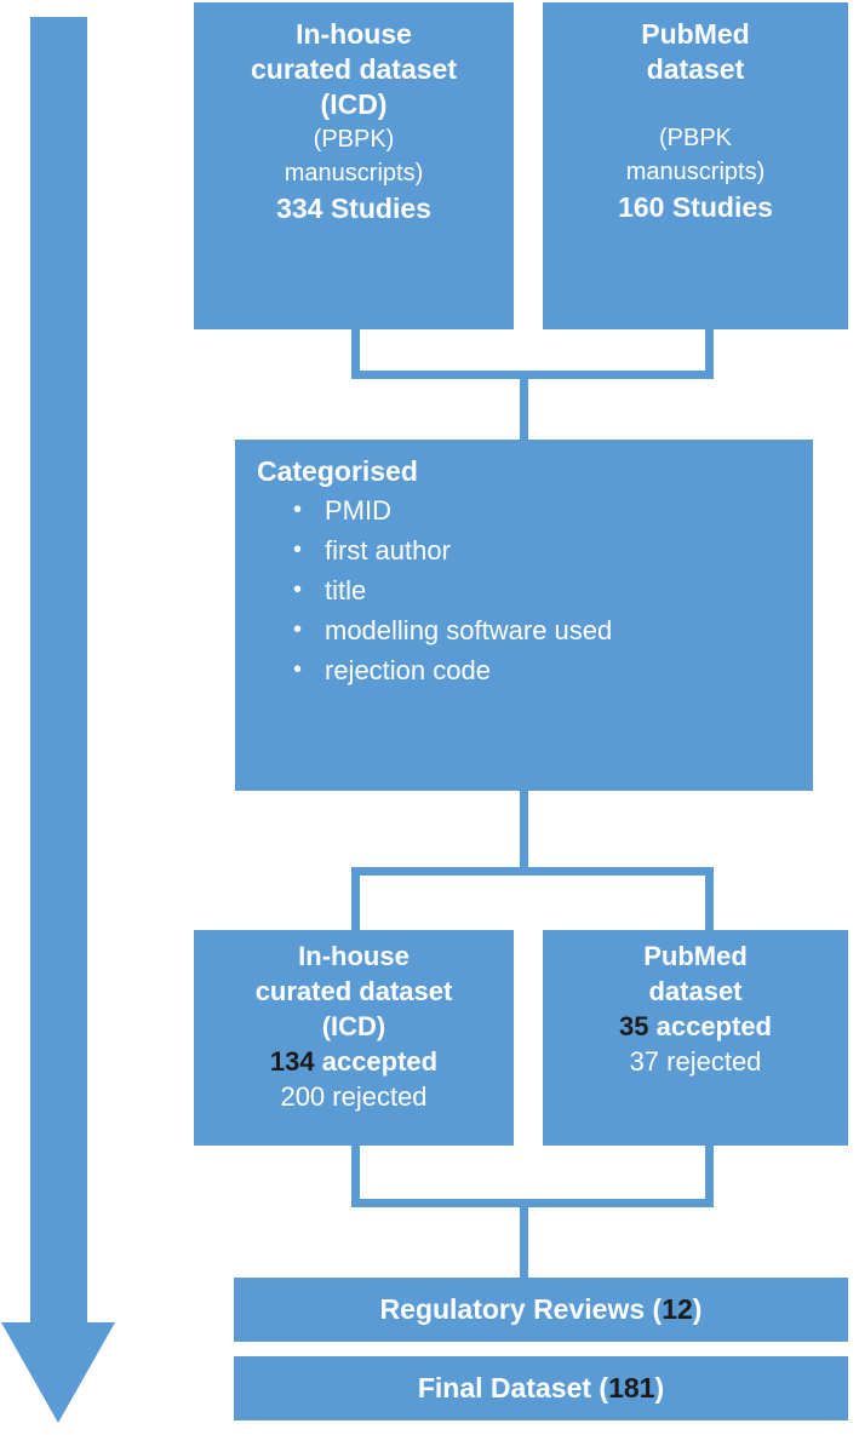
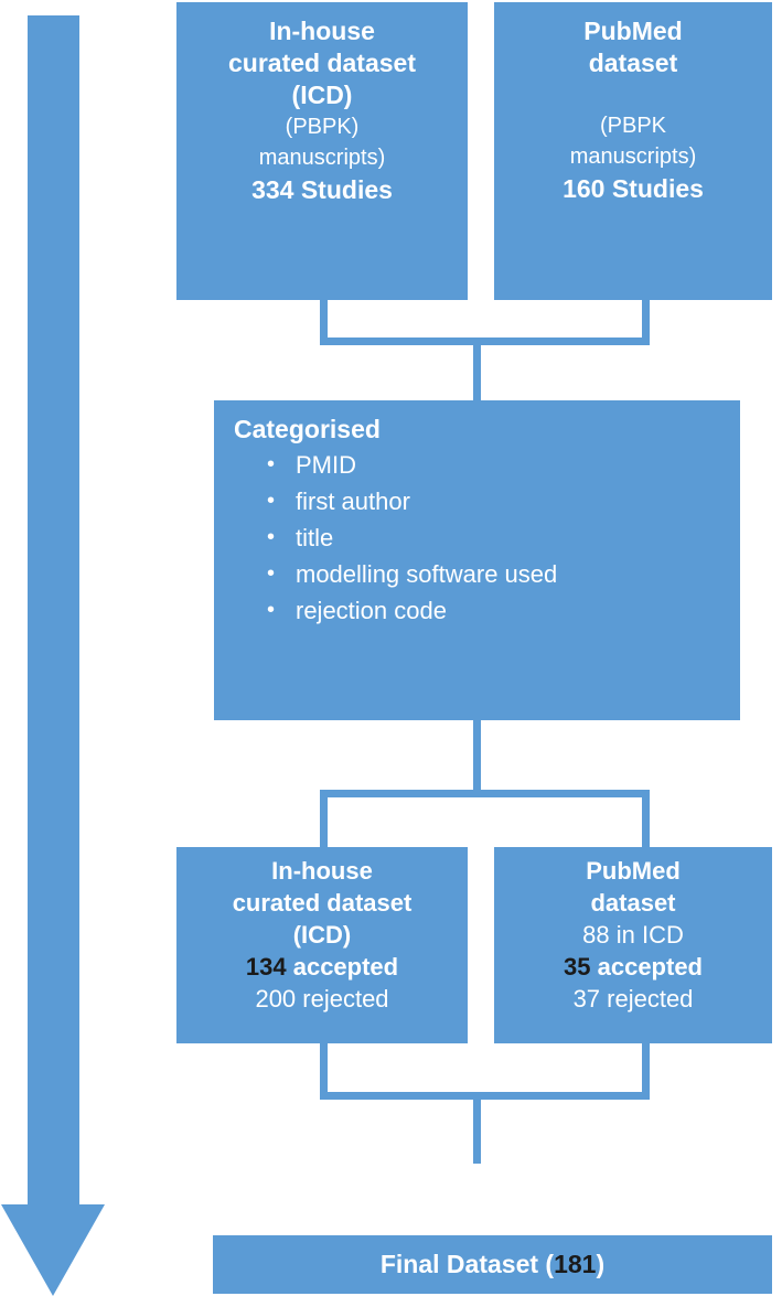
  In-house
  curated dataset
  (ICD)
  (PBPK)
  manuscripts)
  334 Studies
  PubMed
  dataset
  (PBPK
  manuscripts)
  160 Studies
  Categorised
  PMID
  first author
  title
  modelling software used
  rejection code
  In-house
  curated dataset
  (ICD)
  134 accepted
  200 rejected
  PubMed
  dataset
+ 88 in ICD
  35 accepted
  37 rejected
- Regulatory Reviews (12)
  Final Dataset (181)
